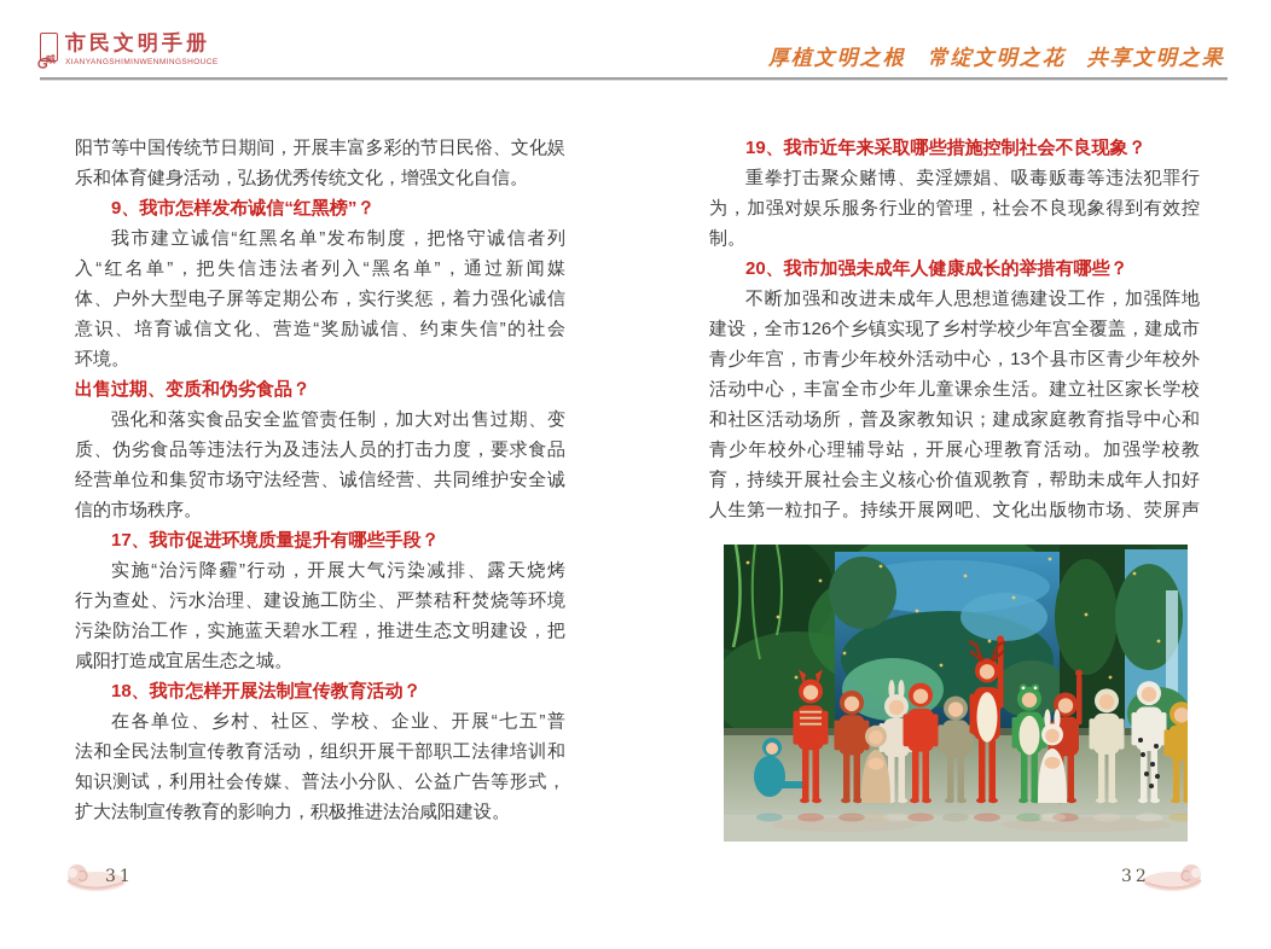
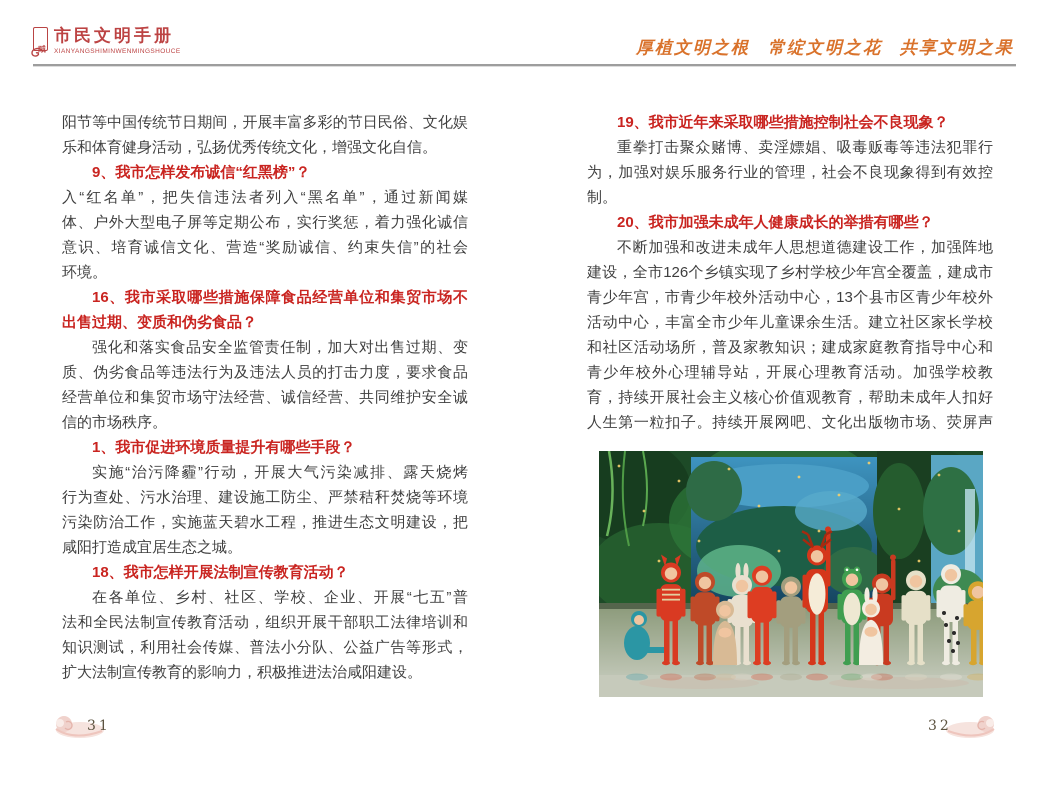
  市民文明手册
  厚植文明之根 常绽文明之花 共享文明之果
  阳节等中国传统节日期间，开展丰富多彩的节日民俗、文化娱
  乐和体育健身活动，弘扬优秀传统文化，增强文化自信。
  9、我市怎样发布诚信“红黑榜”？
- 我市建立诚信“红黑名单”发布制度，把恪守诚信者列
  入“红名单”，把失信违法者列入“黑名单”，通过新闻媒
  体、户外大型电子屏等定期公布，实行奖惩，着力强化诚信
  意识、培育诚信文化、营造“奖励诚信、约束失信”的社会
  环境。
+ 16、我市采取哪些措施保障食品经营单位和集贸市场不
  出售过期、变质和伪劣食品？
  强化和落实食品安全监管责任制，加大对出售过期、变
  质、伪劣食品等违法行为及违法人员的打击力度，要求食品
  经营单位和集贸市场守法经营、诚信经营、共同维护安全诚
  信的市场秩序。
- 17、我市促进环境质量提升有哪些手段？
+ 1、我市促进环境质量提升有哪些手段？
  实施“治污降霾”行动，开展大气污染减排、露天烧烤
  行为查处、污水治理、建设施工防尘、严禁秸秆焚烧等环境
  污染防治工作，实施蓝天碧水工程，推进生态文明建设，把
  咸阳打造成宜居生态之城。
  18、我市怎样开展法制宣传教育活动？
  在各单位、乡村、社区、学校、企业、开展“七五”普
  法和全民法制宣传教育活动，组织开展干部职工法律培训和
  知识测试，利用社会传媒、普法小分队、公益广告等形式，
  扩大法制宣传教育的影响力，积极推进法治咸阳建设。
  19、我市近年来采取哪些措施控制社会不良现象？
  重拳打击聚众赌博、卖淫嫖娼、吸毒贩毒等违法犯罪行
  为，加强对娱乐服务行业的管理，社会不良现象得到有效控
  制。
  20、我市加强未成年人健康成长的举措有哪些？
  不断加强和改进未成年人思想道德建设工作，加强阵地
  建设，全市126个乡镇实现了乡村学校少年宫全覆盖，建成市
  青少年宫，市青少年校外活动中心，13个县市区青少年校外
  活动中心，丰富全市少年儿童课余生活。建立社区家长学校
  和社区活动场所，普及家教知识；建成家庭教育指导中心和
  青少年校外心理辅导站，开展心理教育活动。加强学校教
  育，持续开展社会主义核心价值观教育，帮助未成年人扣好
  人生第一粒扣子。持续开展网吧、文化出版物市场、荧屏声
  31
  32
